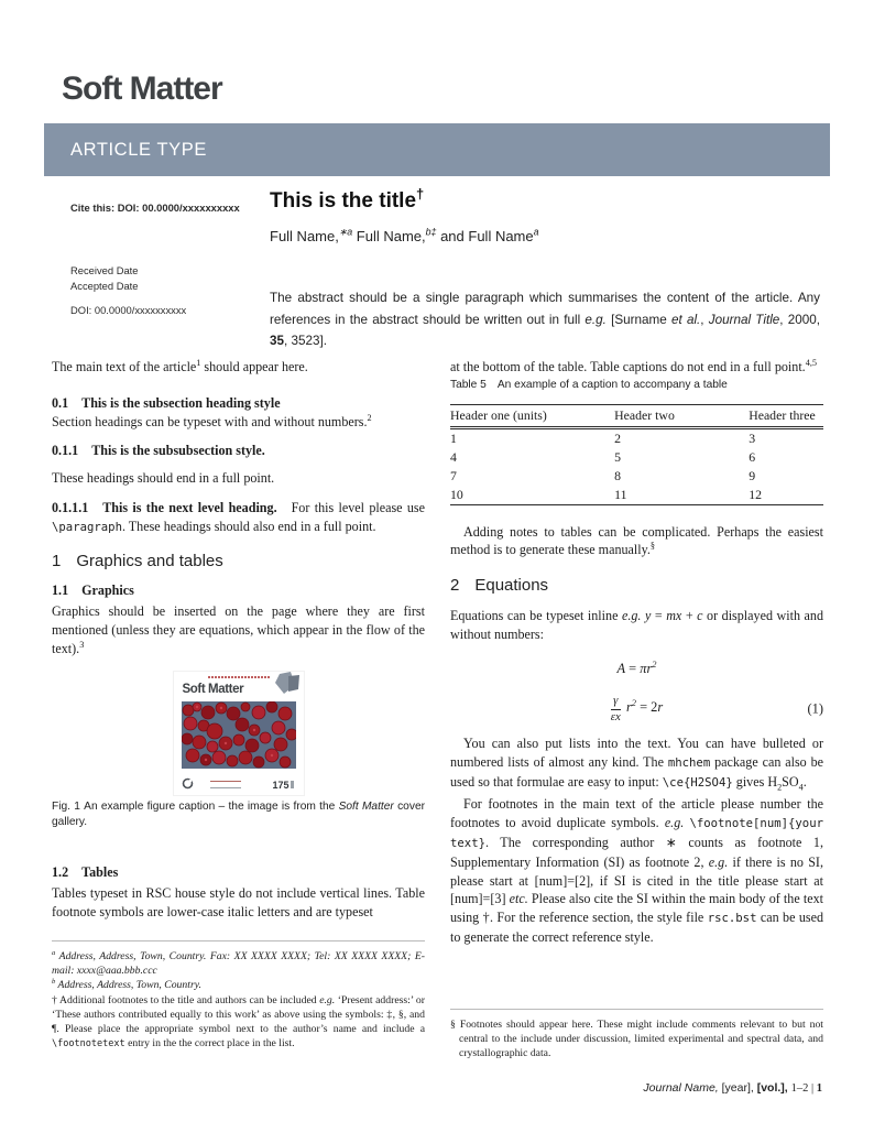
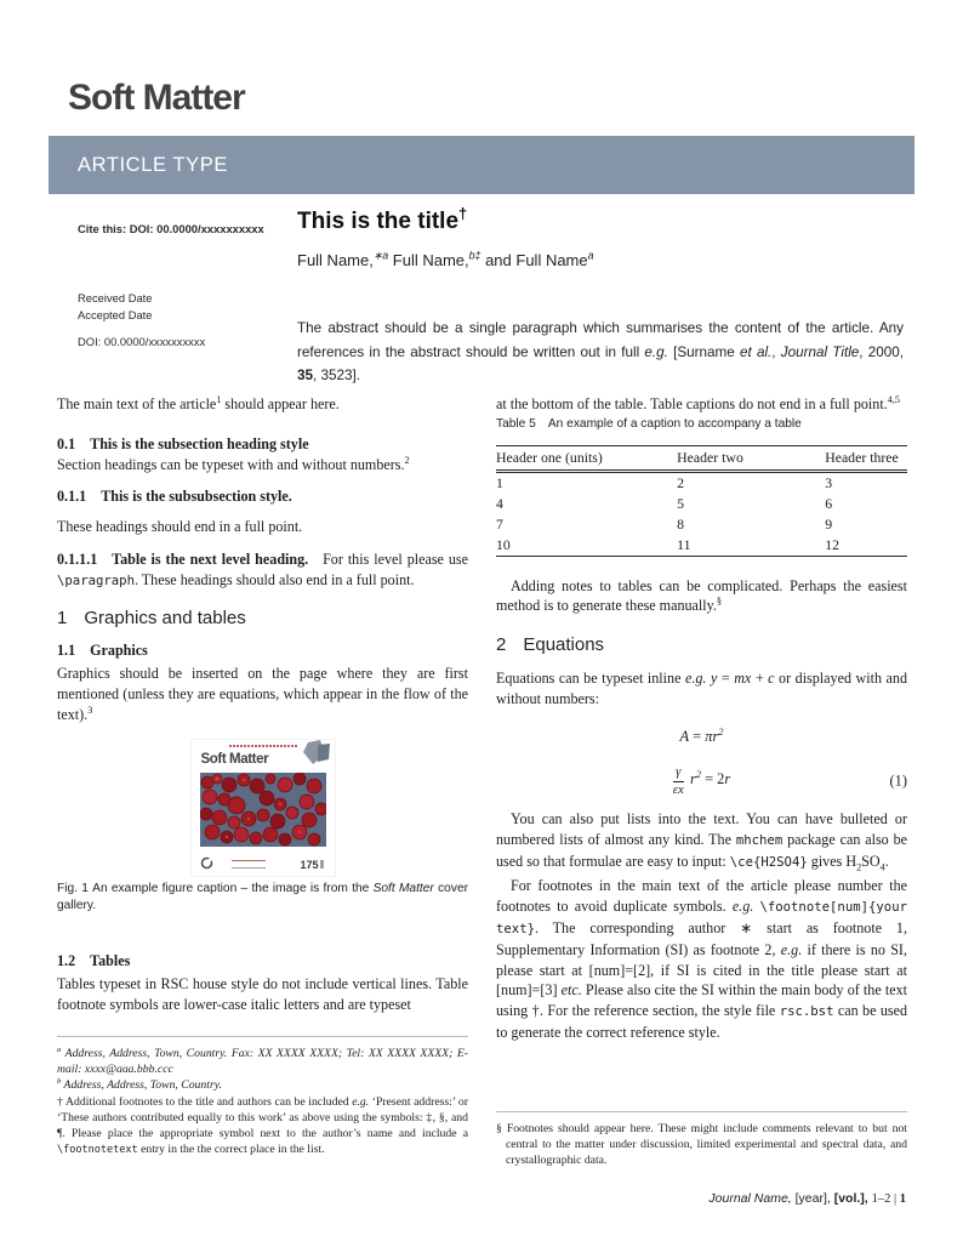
  Soft Matter
  ARTICLE TYPE
  Cite this: DOI: 00.0000/xxxxxxxxxx
  Received Date
  Accepted Date
  DOI: 00.0000/xxxxxxxxxx
  This is the title†
  Full Name,∗a Full Name,b‡ and Full Namea
  The abstract should be a single paragraph which summarises the content of the article. Any references in the abstract should be written out in full e.g. [Surname et al., Journal Title, 2000, 35, 3523].
  The main text of the article1 should appear here.
  0.1 This is the subsection heading style
  Section headings can be typeset with and without numbers.2
  0.1.1 This is the subsubsection style.
  These headings should end in a full point.
- 0.1.1.1 This is the next level heading. For this level please use \paragraph. These headings should also end in a full point.
+ 0.1.1.1 Table is the next level heading. For this level please use \paragraph. These headings should also end in a full point.
  1 Graphics and tables
  1.1 Graphics
  Graphics should be inserted on the page where they are first mentioned (unless they are equations, which appear in the flow of the text).3
  Soft Matter
  175
  Fig. 1 An example figure caption – the image is from the Soft Matter cover gallery.
  1.2 Tables
  Tables typeset in RSC house style do not include vertical lines. Table footnote symbols are lower-case italic letters and are typeset
  at the bottom of the table. Table captions do not end in a full point.4,5
  Table 5 An example of a caption to accompany a table
  Header one (units)	Header two	Header three
  1	2	3
  4	5	6
  7	8	9
  10	11	12
  Adding notes to tables can be complicated. Perhaps the easiest method is to generate these manually.§
  2 Equations
  Equations can be typeset inline e.g. y = mx + c or displayed with and without numbers:
  A = πr2
  γ
  εx
  r2 = 2r
  (1)
  You can also put lists into the text. You can have bulleted or numbered lists of almost any kind. The mhchem package can also be used so that formulae are easy to input: \ce{H2SO4} gives H2SO4.
- For footnotes in the main text of the article please number the footnotes to avoid duplicate symbols. e.g. \footnote[num]{your text}. The corresponding author ∗ counts as footnote 1, Supplementary Information (SI) as footnote 2, e.g. if there is no SI, please start at [num]=[2], if SI is cited in the title please start at [num]=[3] etc. Please also cite the SI within the main body of the text using †. For the reference section, the style file rsc.bst can be used to generate the correct reference style.
+ For footnotes in the main text of the article please number the footnotes to avoid duplicate symbols. e.g. \footnote[num]{your text}. The corresponding author ∗ start as footnote 1, Supplementary Information (SI) as footnote 2, e.g. if there is no SI, please start at [num]=[2], if SI is cited in the title please start at [num]=[3] etc. Please also cite the SI within the main body of the text using †. For the reference section, the style file rsc.bst can be used to generate the correct reference style.
  Address, Address, Town, Country. Fax: XX XXXX XXXX; Tel: XX XXXX XXXX; E-mail: xxxx@aaa.bbb.ccc
  Address, Address, Town, Country.
  † Additional footnotes to the title and authors can be included e.g. ‘Present address:’ or ‘These authors contributed equally to this work’ as above using the symbols: ‡, §, and ¶. Please place the appropriate symbol next to the author’s name and include a \footnotetext entry in the the correct place in the list.
- § Footnotes should appear here. These might include comments relevant to but not central to the include under discussion, limited experimental and spectral data, and crystallographic data.
+ § Footnotes should appear here. These might include comments relevant to but not central to the matter under discussion, limited experimental and spectral data, and crystallographic data.
  Journal Name, [year], [vol.], 1–2 | 1
